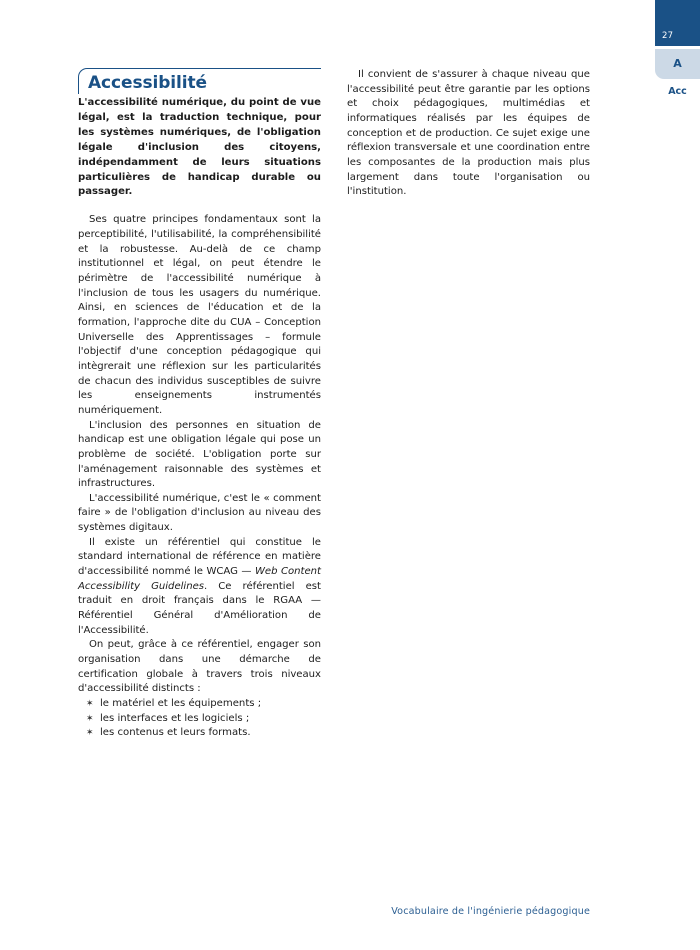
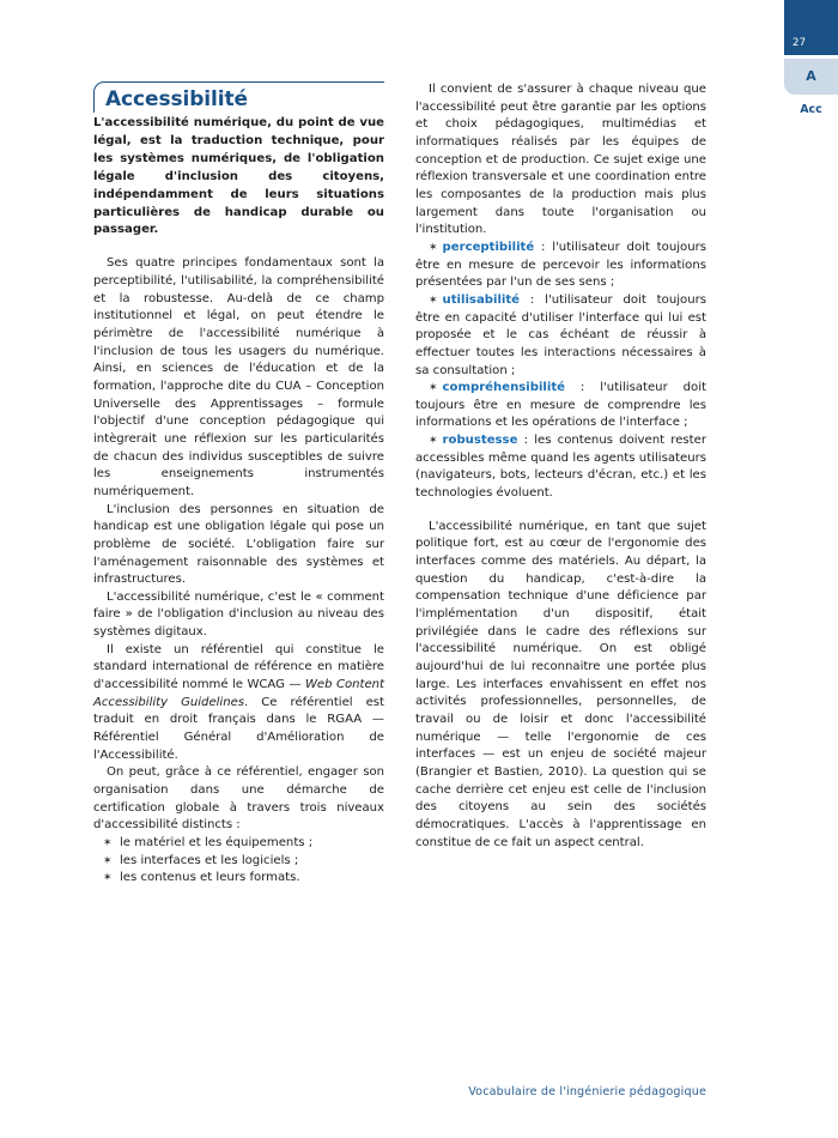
  27
  A
  Acc
  Accessibilité
  L'accessibilité numérique, du point de vue légal, est la traduction technique, pour les systèmes numériques, de l'obligation légale d'inclusion des citoyens, indépendamment de leurs situations particulières de handicap durable ou passager.
  Ses quatre principes fondamentaux sont la perceptibilité, l'utilisabilité, la compréhensibilité et la robustesse. Au-delà de ce champ institutionnel et légal, on peut étendre le périmètre de l'accessibilité numérique à l'inclusion de tous les usagers du numérique. Ainsi, en sciences de l'éducation et de la formation, l'approche dite du CUA – Conception Universelle des Apprentissages – formule l'objectif d'une conception pédagogique qui intègrerait une réflexion sur les particularités de chacun des individus susceptibles de suivre les enseignements instrumentés numériquement.
- L'inclusion des personnes en situation de handicap est une obligation légale qui pose un problème de société. L'obligation porte sur l'aménagement raisonnable des systèmes et infrastructures.
+ L'inclusion des personnes en situation de handicap est une obligation légale qui pose un problème de société. L'obligation faire sur l'aménagement raisonnable des systèmes et infrastructures.
  L'accessibilité numérique, c'est le « comment faire » de l'obligation d'inclusion au niveau des systèmes digitaux.
  Il existe un référentiel qui constitue le standard international de référence en matière d'accessibilité nommé le WCAG — Web Content Accessibility Guidelines. Ce référentiel est traduit en droit français dans le RGAA — Référentiel Général d'Amélioration de l'Accessibilité.
  On peut, grâce à ce référentiel, engager son organisation dans une démarche de certification globale à travers trois niveaux d'accessibilité distincts :
  ✶
  le matériel et les équipements ;
  ✶
  les interfaces et les logiciels ;
  ✶
  les contenus et leurs formats.
  Il convient de s'assurer à chaque niveau que l'accessibilité peut être garantie par les options et choix pédagogiques, multimédias et informatiques réalisés par les équipes de conception et de production. Ce sujet exige une réflexion transversale et une coordination entre les composantes de la production mais plus largement dans toute l'organisation ou l'institution.
+ ✶ perceptibilité : l'utilisateur doit toujours être en mesure de percevoir les informations présentées par l'un de ses sens ;
+ ✶ utilisabilité : l'utilisateur doit toujours être en capacité d'utiliser l'interface qui lui est proposée et le cas échéant de réussir à effectuer toutes les interactions nécessaires à sa consultation ;
+ ✶ compréhensibilité : l'utilisateur doit toujours être en mesure de comprendre les informations et les opérations de l'interface ;
+ ✶ robustesse : les contenus doivent rester accessibles même quand les agents utilisateurs (navigateurs, bots, lecteurs d'écran, etc.) et les technologies évoluent.
+ L'accessibilité numérique, en tant que sujet politique fort, est au cœur de l'ergonomie des interfaces comme des matériels. Au départ, la question du handicap, c'est-à-dire la compensation technique d'une déficience par l'implémentation d'un dispositif, était privilégiée dans le cadre des réflexions sur l'accessibilité numérique. On est obligé aujourd'hui de lui reconnaitre une portée plus large. Les interfaces envahissent en effet nos activités professionnelles, personnelles, de travail ou de loisir et donc l'accessibilité numérique — telle l'ergonomie de ces interfaces — est un enjeu de société majeur (Brangier et Bastien, 2010). La question qui se cache derrière cet enjeu est celle de l'inclusion des citoyens au sein des sociétés démocratiques. L'accès à l'apprentissage en constitue de ce fait un aspect central.
  Vocabulaire de l'ingénierie pédagogique
